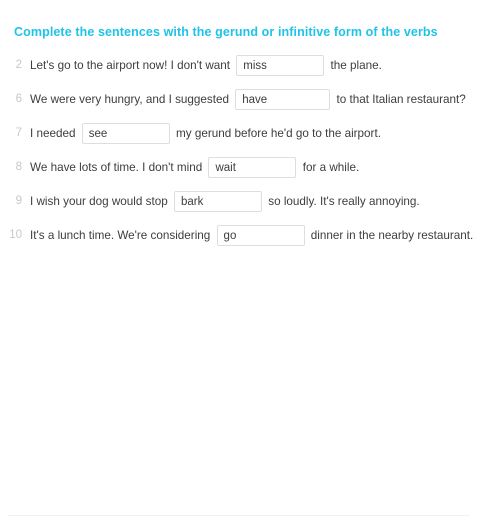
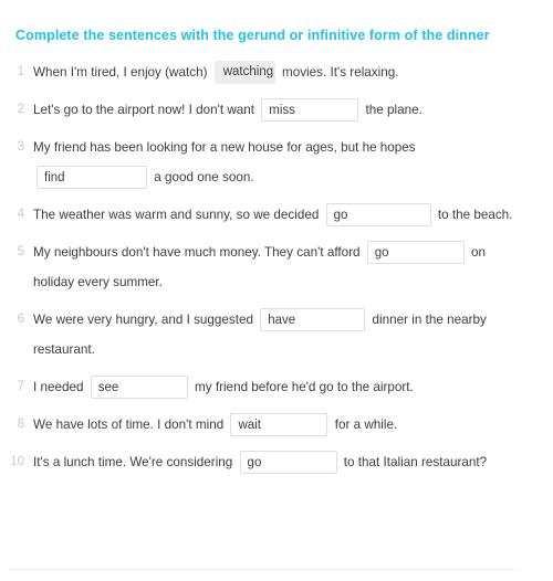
- Complete the sentences with the gerund or infinitive form of the verbs
+ Complete the sentences with the gerund or infinitive form of the dinner
+ 1
+ When I'm tired, I enjoy (watch) watching movies. It's relaxing.
  2
  Let's go to the airport now! I don't want miss the plane.
+ 3
+ My friend has been looking for a new house for ages, but he hopes find a good one soon.
+ 4
+ The weather was warm and sunny, so we decided go to the beach.
+ 5
+ My neighbours don't have much money. They can't afford go on holiday every summer.
  6
- We were very hungry, and I suggested have to that Italian restaurant?
+ We were very hungry, and I suggested have dinner in the nearby restaurant.
  7
- I needed see my gerund before he'd go to the airport.
+ I needed see my friend before he'd go to the airport.
  8
  We have lots of time. I don't mind wait for a while.
- 9
- I wish your dog would stop bark so loudly. It's really annoying.
  10
- It's a lunch time. We're considering go dinner in the nearby restaurant.
+ It's a lunch time. We're considering go to that Italian restaurant?
